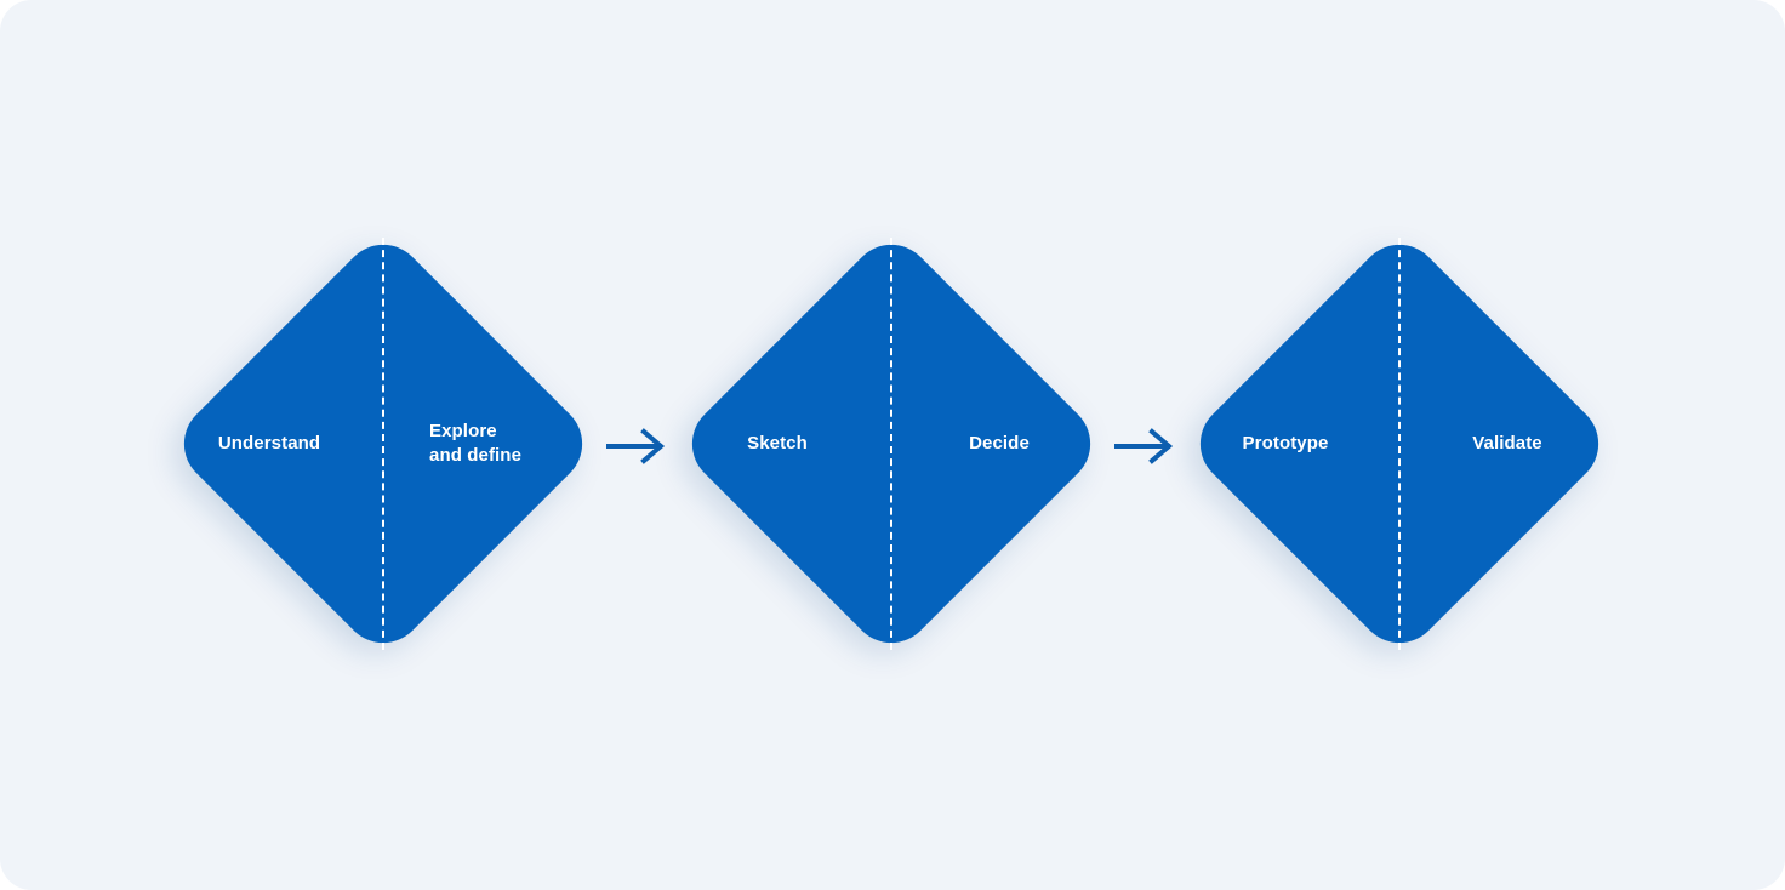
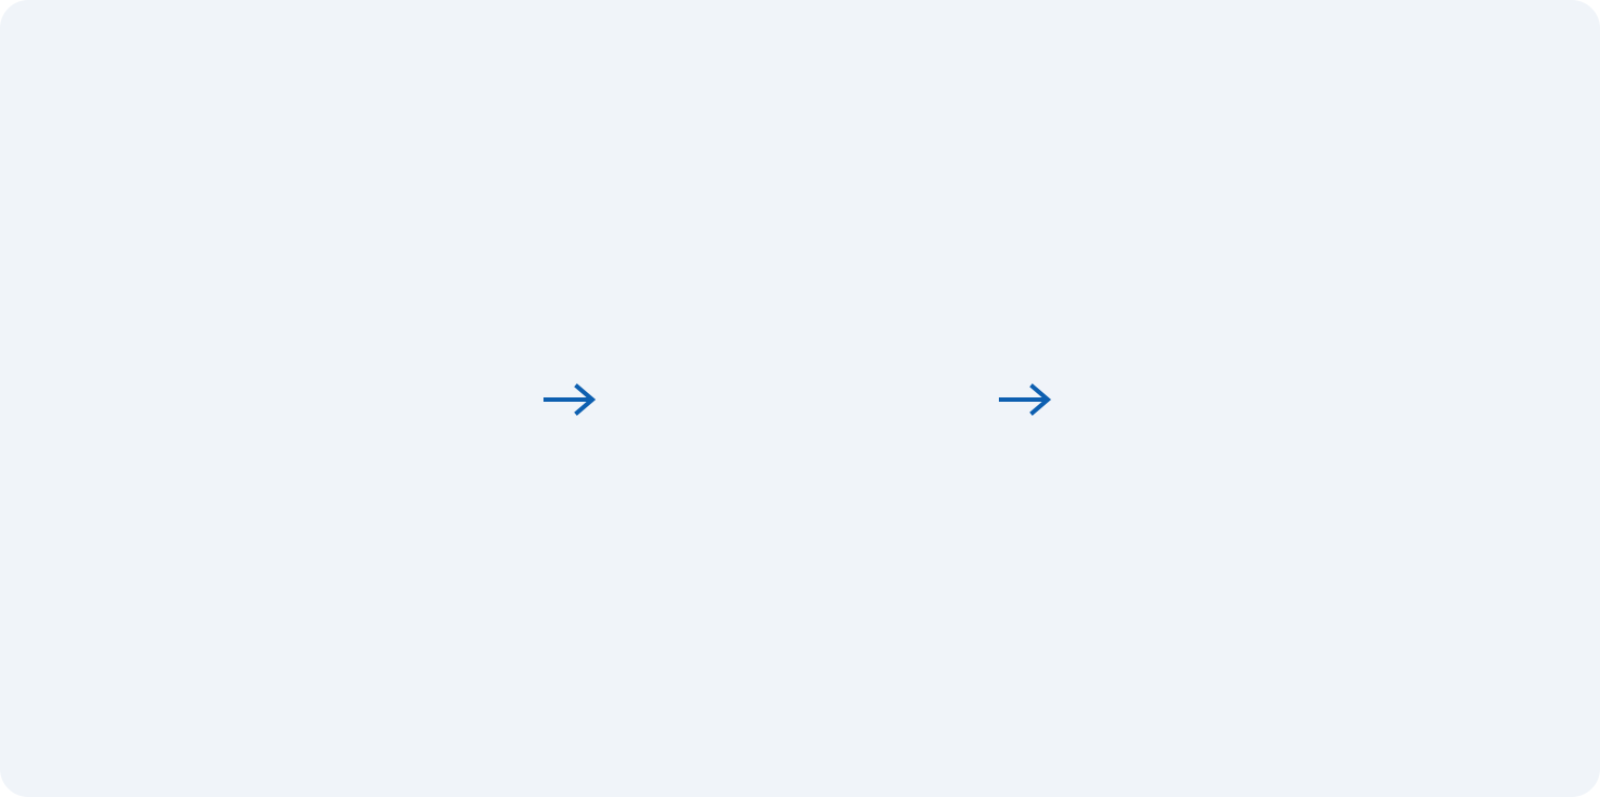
- Understand
- Explore
- and define
- Sketch
- Decide
- Prototype
- Validate
